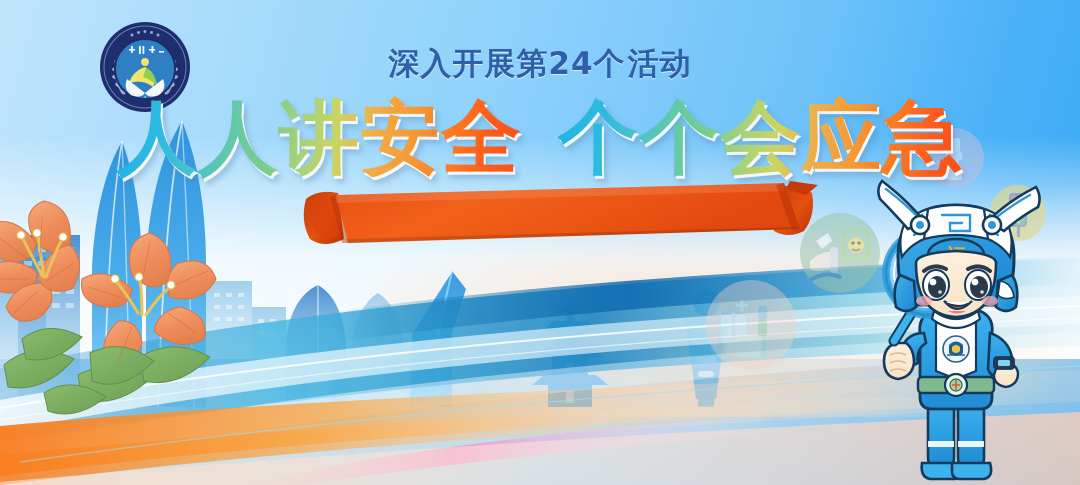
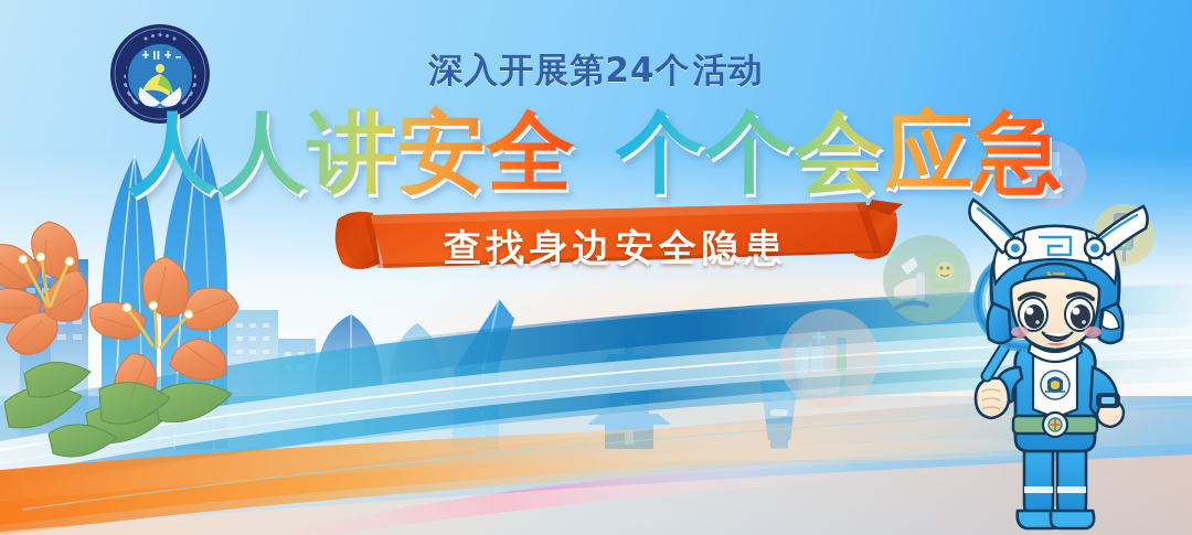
  深入开展第24个
  活动
  人人讲安全 个个会应急
+ 查找身边安全隐患
